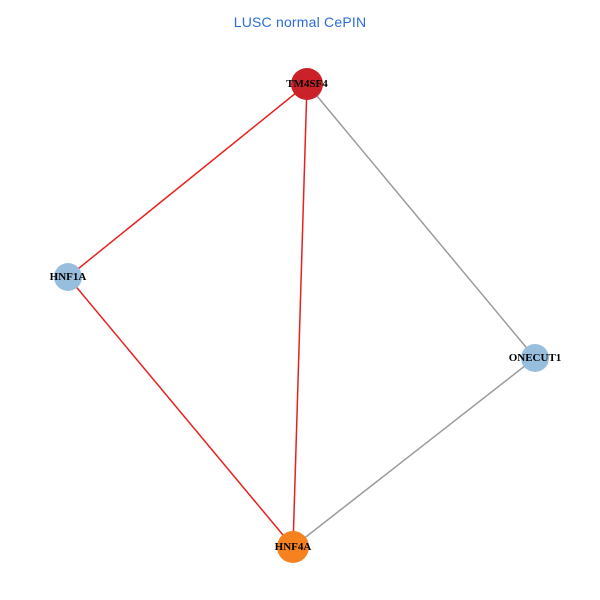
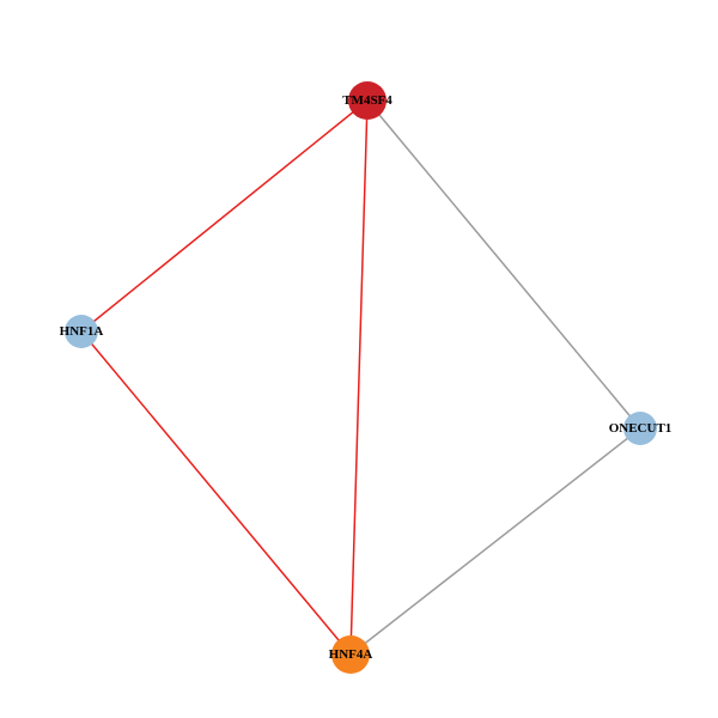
  TM4SF4
  HNF1A
  ONECUT1
  HNF4A
- LUSC normal CePIN
